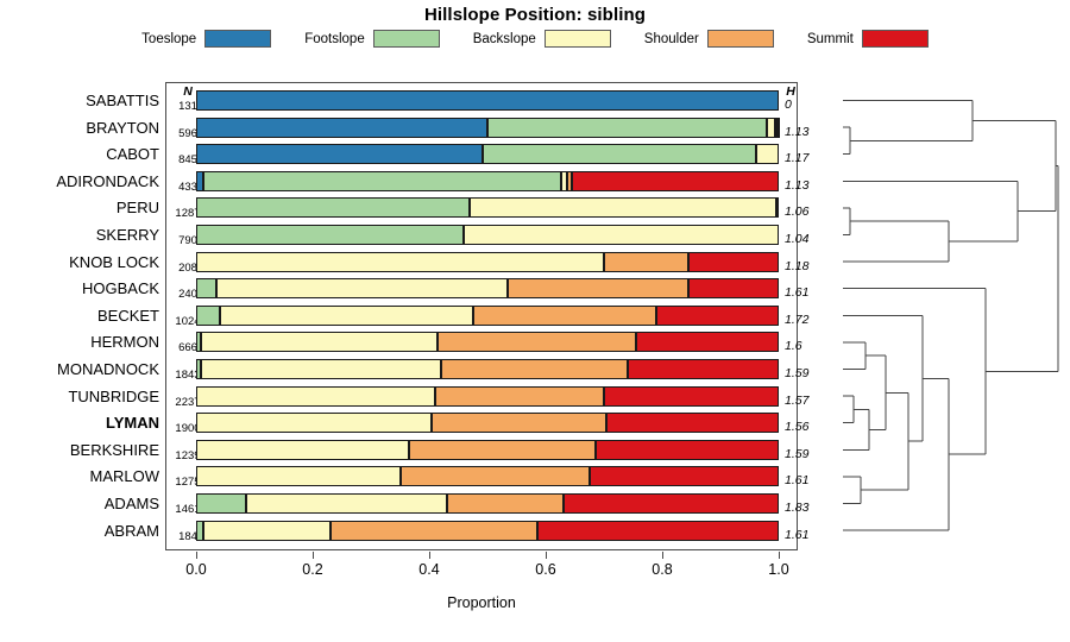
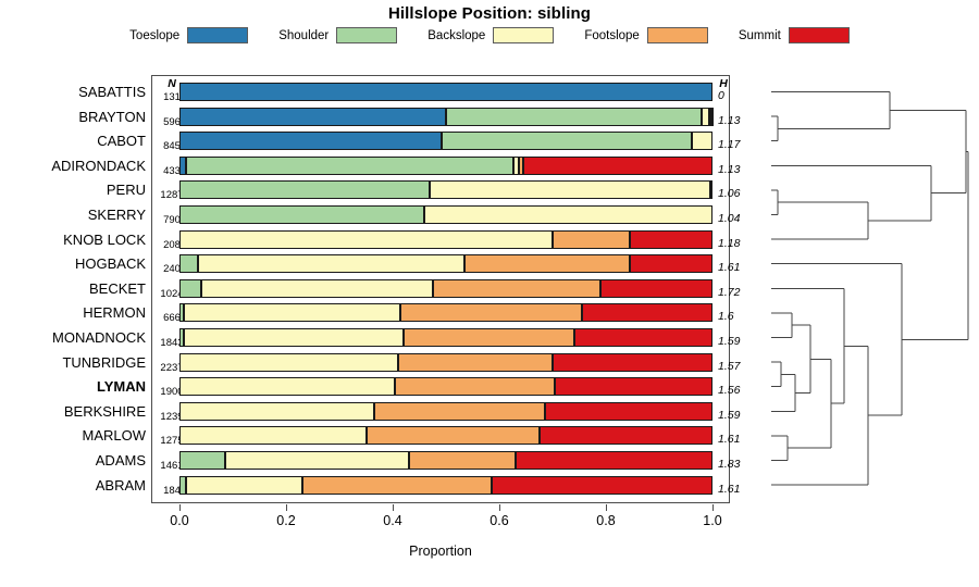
  Hillslope Position: sibling
  Toeslope
- Footslope
+ Shoulder
  Backslope
- Shoulder
+ Footslope
  Summit
  N
  H
  SABATTIS
  131
  0
  BRAYTON
  596
  1.13
  CABOT
  845
  1.17
  ADIRONDACK
  433
  1.13
  PERU
  128
  1.06
  SKERRY
  790
  1.04
  KNOB LOCK
  208
  1.18
  HOGBACK
  240
  1.61
  BECKET
  102
  1.72
  HERMON
  666
  1.6
  MONADNOCK
  184
  1.59
  TUNBRIDGE
  223
  1.57
  LYMAN
  190
  1.56
  BERKSHIRE
  123
  1.59
  MARLOW
  127
  1.61
  ADAMS
  146
  1.83
  ABRAM
  184
  1.61
  0.0
  0.2
  0.4
  0.6
  0.8
  1.0
  Proportion
